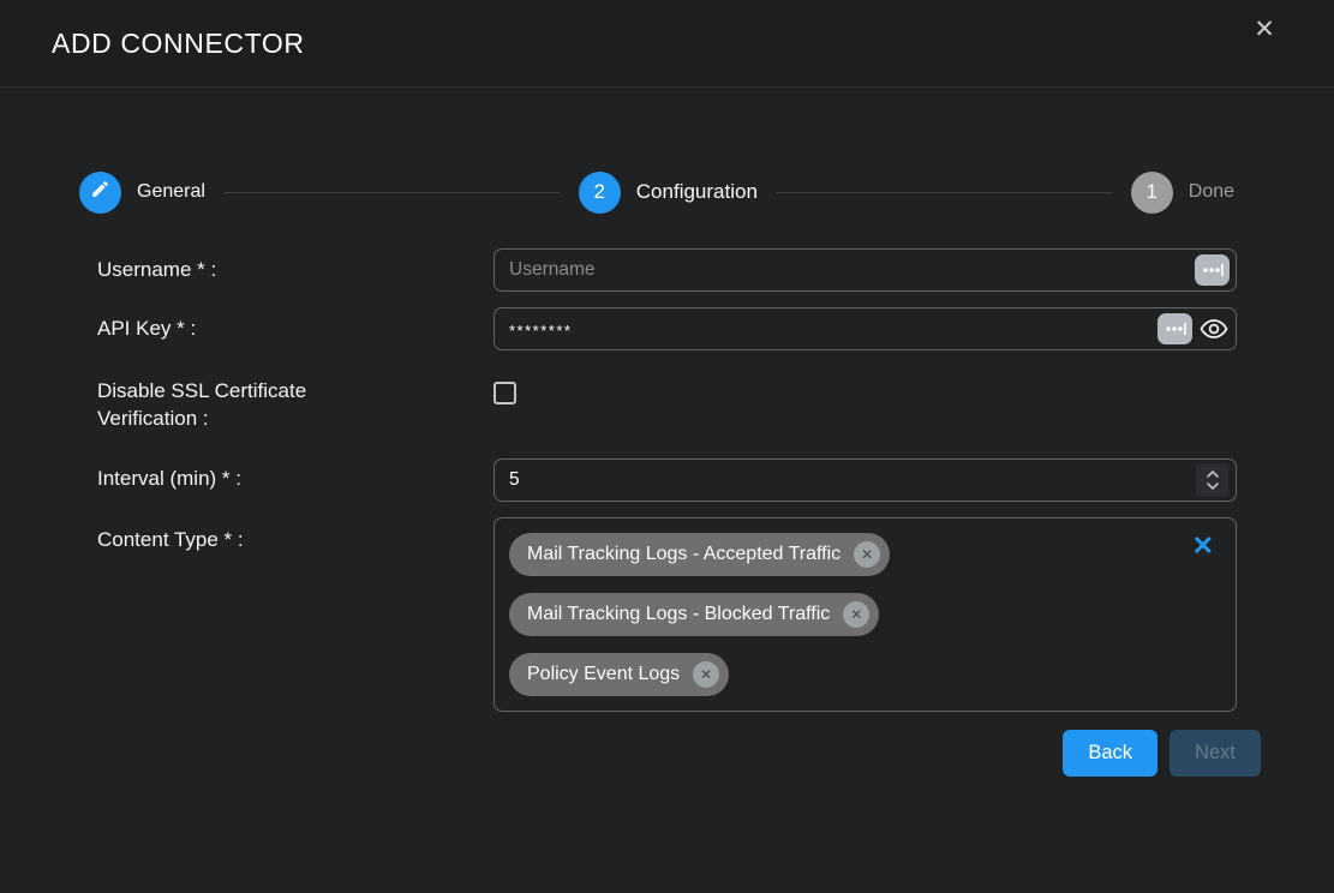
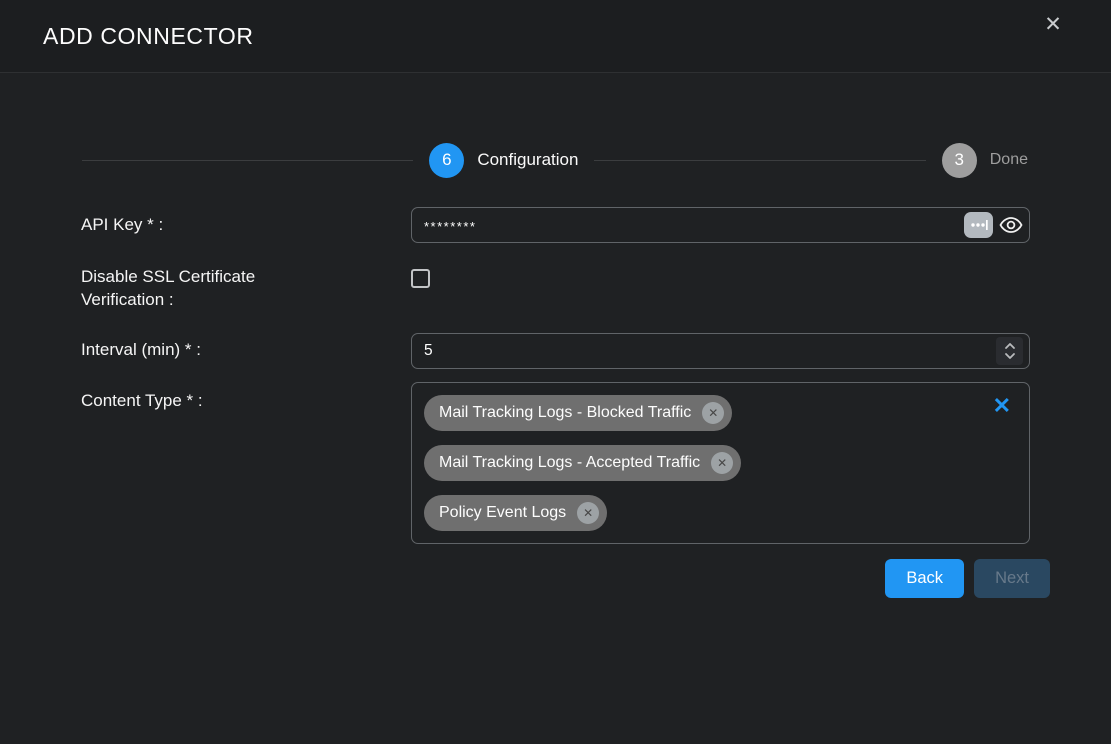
  ADD CONNECTOR
  ✕
- General
- 2
+ 6
  Configuration
- 1
+ 3
  Done
- Username * :
- Username
  API Key * :
  ********
  Disable SSL Certificate Verification :
  Interval (min) * :
  5
  Content Type * :
- Mail Tracking Logs - Accepted Traffic
+ Mail Tracking Logs - Blocked Traffic
  ✕
- Mail Tracking Logs - Blocked Traffic
+ Mail Tracking Logs - Accepted Traffic
  ✕
  Policy Event Logs
  ✕
  ✕
  Back
  Next
